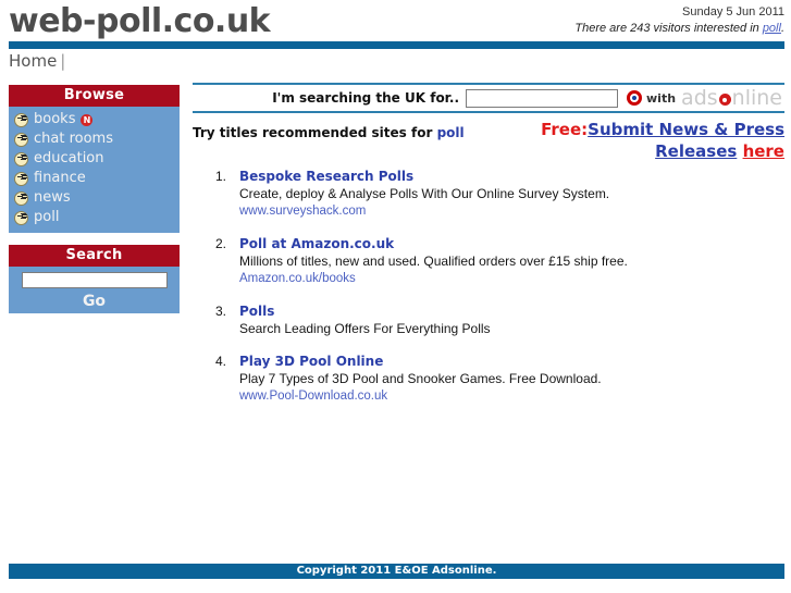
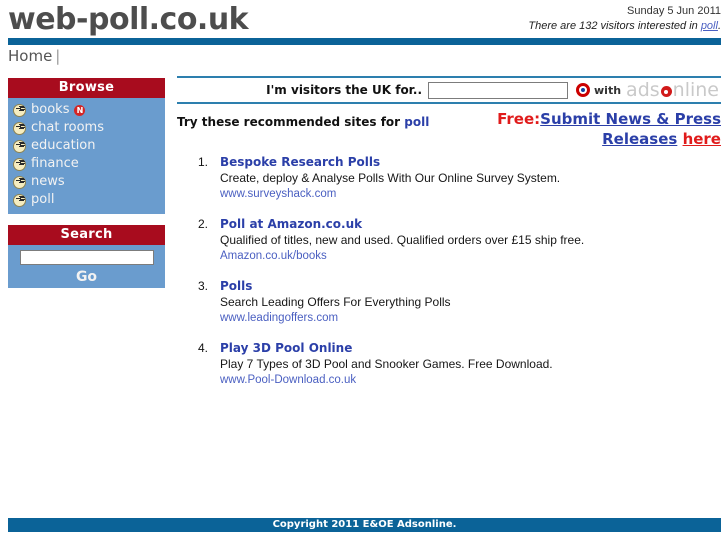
  web-poll.co.uk
  Sunday 5 Jun 2011
- There are 243 visitors interested in poll.
+ There are 132 visitors interested in poll.
  Home |
  Browse
  books
  N
  chat rooms
  education
  finance
  news
  poll
  Search
  Go
- I'm searching the UK for..
+ I'm visitors the UK for..
  with
  ads nline
- Try titles recommended sites for poll
+ Try these recommended sites for poll
  Free:Submit News & Press Releases here
  1.
  Bespoke Research Polls
  Create, deploy & Analyse Polls With Our Online Survey System.
  www.surveyshack.com
  2.
  Poll at Amazon.co.uk
- Millions of titles, new and used. Qualified orders over £15 ship free.
+ Qualified of titles, new and used. Qualified orders over £15 ship free.
  Amazon.co.uk/books
  3.
  Polls
  Search Leading Offers For Everything Polls
+ www.leadingoffers.com
  4.
  Play 3D Pool Online
  Play 7 Types of 3D Pool and Snooker Games. Free Download.
  www.Pool-Download.co.uk
  Copyright 2011 E&OE Adsonline.
